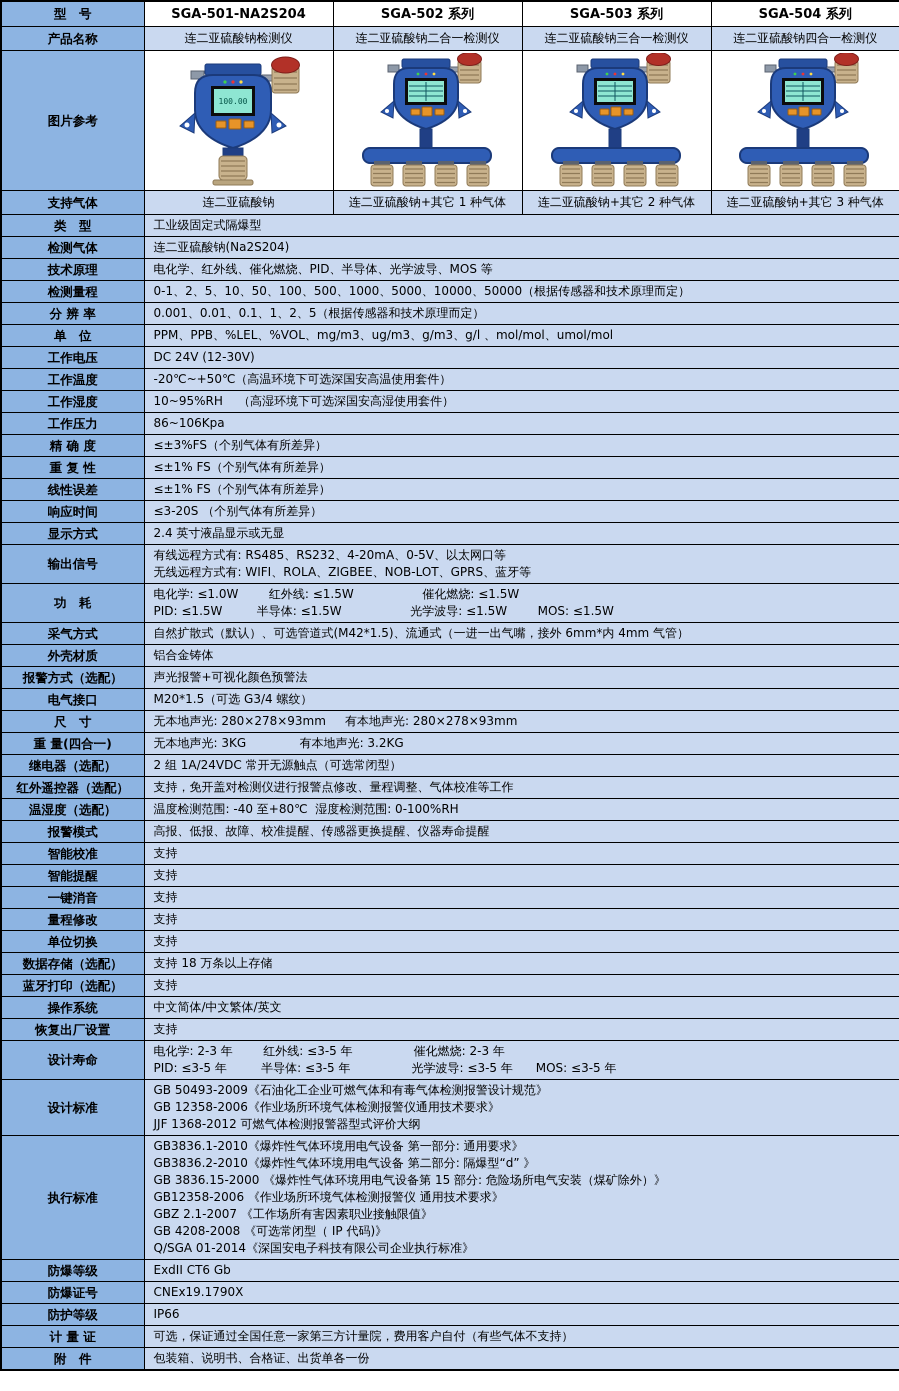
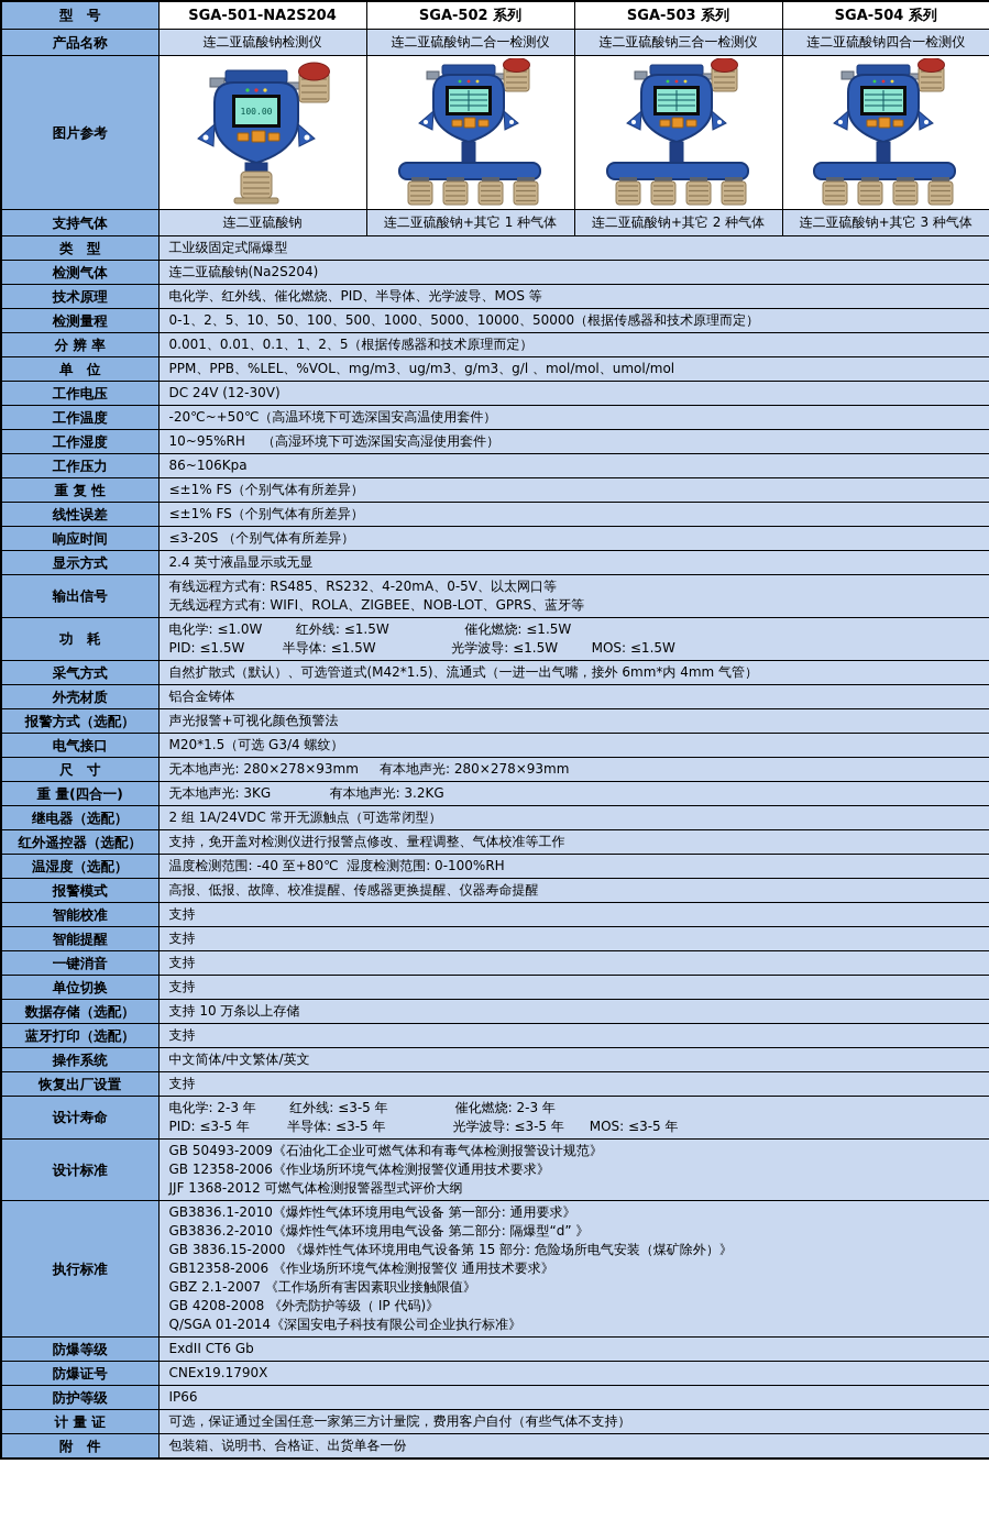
  型 号	SGA-501-NA2S204	SGA-502 系列	SGA-503 系列	SGA-504 系列
  产品名称	连二亚硫酸钠检测仪	连二亚硫酸钠二合一检测仪	连二亚硫酸钠三合一检测仪	连二亚硫酸钠四合一检测仪
  图片参考	100.00
  支持气体	连二亚硫酸钠	连二亚硫酸钠+其它 1 种气体	连二亚硫酸钠+其它 2 种气体	连二亚硫酸钠+其它 3 种气体
  类 型	工业级固定式隔爆型
  检测气体	连二亚硫酸钠(Na2S204)
  技术原理	电化学、红外线、催化燃烧、PID、半导体、光学波导、MOS 等
  检测量程	0-1、2、5、10、50、100、500、1000、5000、10000、50000（根据传感器和技术原理而定）
  分 辨 率	0.001、0.01、0.1、1、2、5（根据传感器和技术原理而定）
  单 位	PPM、PPB、%LEL、%VOL、mg/m3、ug/m3、g/m3、g/l 、mol/mol、umol/mol
  工作电压	DC 24V (12-30V)
  工作温度	-20℃~+50℃（高温环境下可选深国安高温使用套件）
  工作湿度	10~95%RH （高湿环境下可选深国安高湿使用套件）
  工作压力	86~106Kpa
- 精 确 度	≤±3%FS（个别气体有所差异）
  重 复 性	≤±1% FS（个别气体有所差异）
  线性误差	≤±1% FS（个别气体有所差异）
  响应时间	≤3-20S （个别气体有所差异）
  显示方式	2.4 英寸液晶显示或无显
  输出信号	有线远程方式有: RS485、RS232、4-20mA、0-5V、以太网口等无线远程方式有: WIFI、ROLA、ZIGBEE、NOB-LOT、GPRS、蓝牙等
  功 耗	电化学: ≤1.0W 红外线: ≤1.5W 催化燃烧: ≤1.5WPID: ≤1.5W 半导体: ≤1.5W 光学波导: ≤1.5W MOS: ≤1.5W
  采气方式	自然扩散式（默认）、可选管道式(M42*1.5)、流通式（一进一出气嘴，接外 6mm*内 4mm 气管）
  外壳材质	铝合金铸体
  报警方式（选配）	声光报警+可视化颜色预警法
  电气接口	M20*1.5（可选 G3/4 螺纹）
  尺 寸	无本地声光: 280×278×93mm 有本地声光: 280×278×93mm
  重 量(四合一)	无本地声光: 3KG 有本地声光: 3.2KG
  继电器（选配）	2 组 1A/24VDC 常开无源触点（可选常闭型）
  红外遥控器（选配）	支持，免开盖对检测仪进行报警点修改、量程调整、气体校准等工作
  温湿度（选配）	温度检测范围: -40 至+80℃ 湿度检测范围: 0-100%RH
  报警模式	高报、低报、故障、校准提醒、传感器更换提醒、仪器寿命提醒
  智能校准	支持
  智能提醒	支持
  一键消音	支持
- 量程修改	支持
  单位切换	支持
- 数据存储（选配）	支持 18 万条以上存储
+ 数据存储（选配）	支持 10 万条以上存储
  蓝牙打印（选配）	支持
  操作系统	中文简体/中文繁体/英文
  恢复出厂设置	支持
  设计寿命	电化学: 2-3 年 红外线: ≤3-5 年 催化燃烧: 2-3 年PID: ≤3-5 年 半导体: ≤3-5 年 光学波导: ≤3-5 年 MOS: ≤3-5 年
  设计标准	GB 50493-2009《石油化工企业可燃气体和有毒气体检测报警设计规范》GB 12358-2006《作业场所环境气体检测报警仪通用技术要求》JJF 1368-2012 可燃气体检测报警器型式评价大纲
- 执行标准	GB3836.1-2010《爆炸性气体环境用电气设备 第一部分: 通用要求》GB3836.2-2010《爆炸性气体环境用电气设备 第二部分: 隔爆型“d” 》GB 3836.15-2000 《爆炸性气体环境用电气设备第 15 部分: 危险场所电气安装（煤矿除外）》GB12358-2006 《作业场所环境气体检测报警仪 通用技术要求》GBZ 2.1-2007 《工作场所有害因素职业接触限值》GB 4208-2008 《可选常闭型（ IP 代码)》Q/SGA 01-2014《深国安电子科技有限公司企业执行标准》
+ 执行标准	GB3836.1-2010《爆炸性气体环境用电气设备 第一部分: 通用要求》GB3836.2-2010《爆炸性气体环境用电气设备 第二部分: 隔爆型“d” 》GB 3836.15-2000 《爆炸性气体环境用电气设备第 15 部分: 危险场所电气安装（煤矿除外）》GB12358-2006 《作业场所环境气体检测报警仪 通用技术要求》GBZ 2.1-2007 《工作场所有害因素职业接触限值》GB 4208-2008 《外壳防护等级（ IP 代码)》Q/SGA 01-2014《深国安电子科技有限公司企业执行标准》
  防爆等级	ExdII CT6 Gb
  防爆证号	CNEx19.1790X
  防护等级	IP66
  计 量 证	可选，保证通过全国任意一家第三方计量院，费用客户自付（有些气体不支持）
  附 件	包装箱、说明书、合格证、出货单各一份
